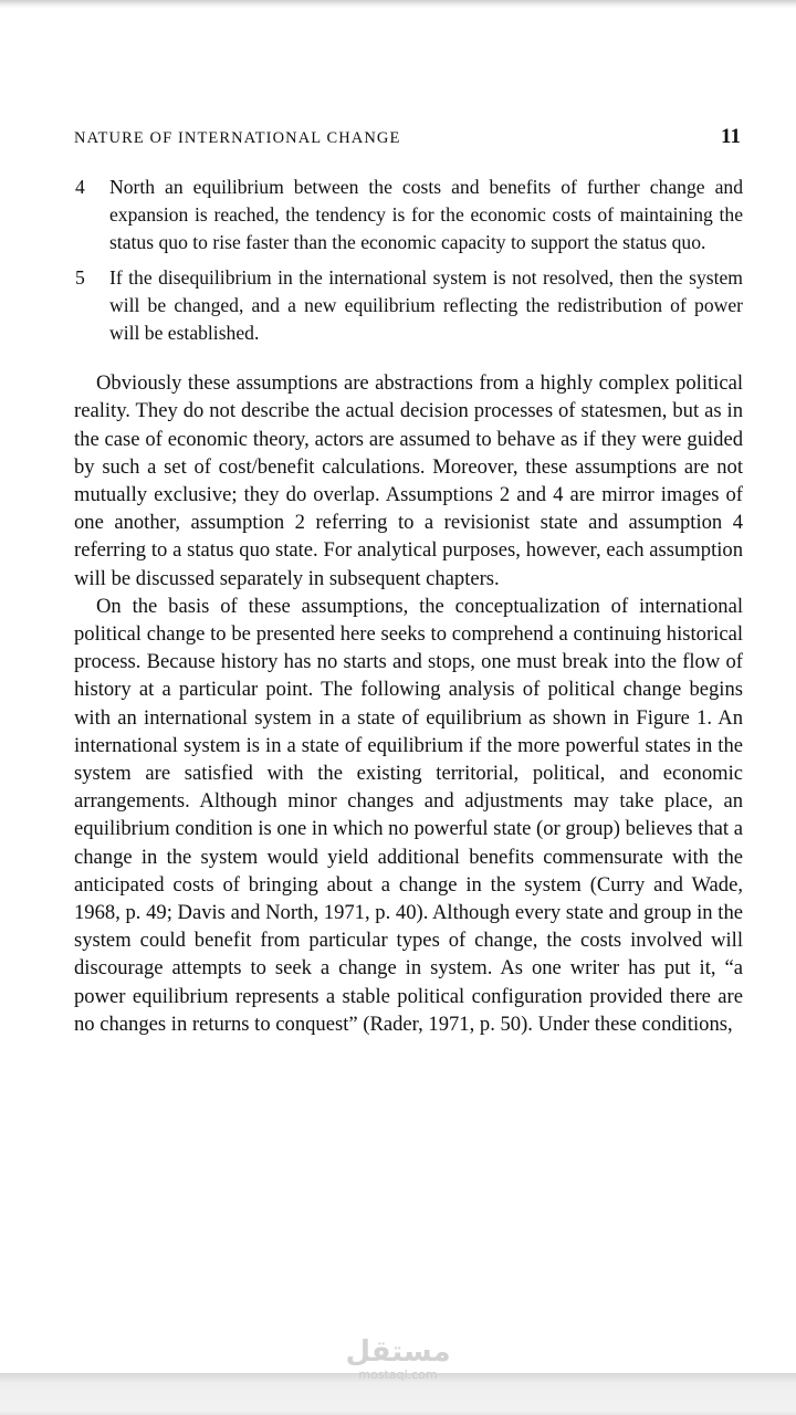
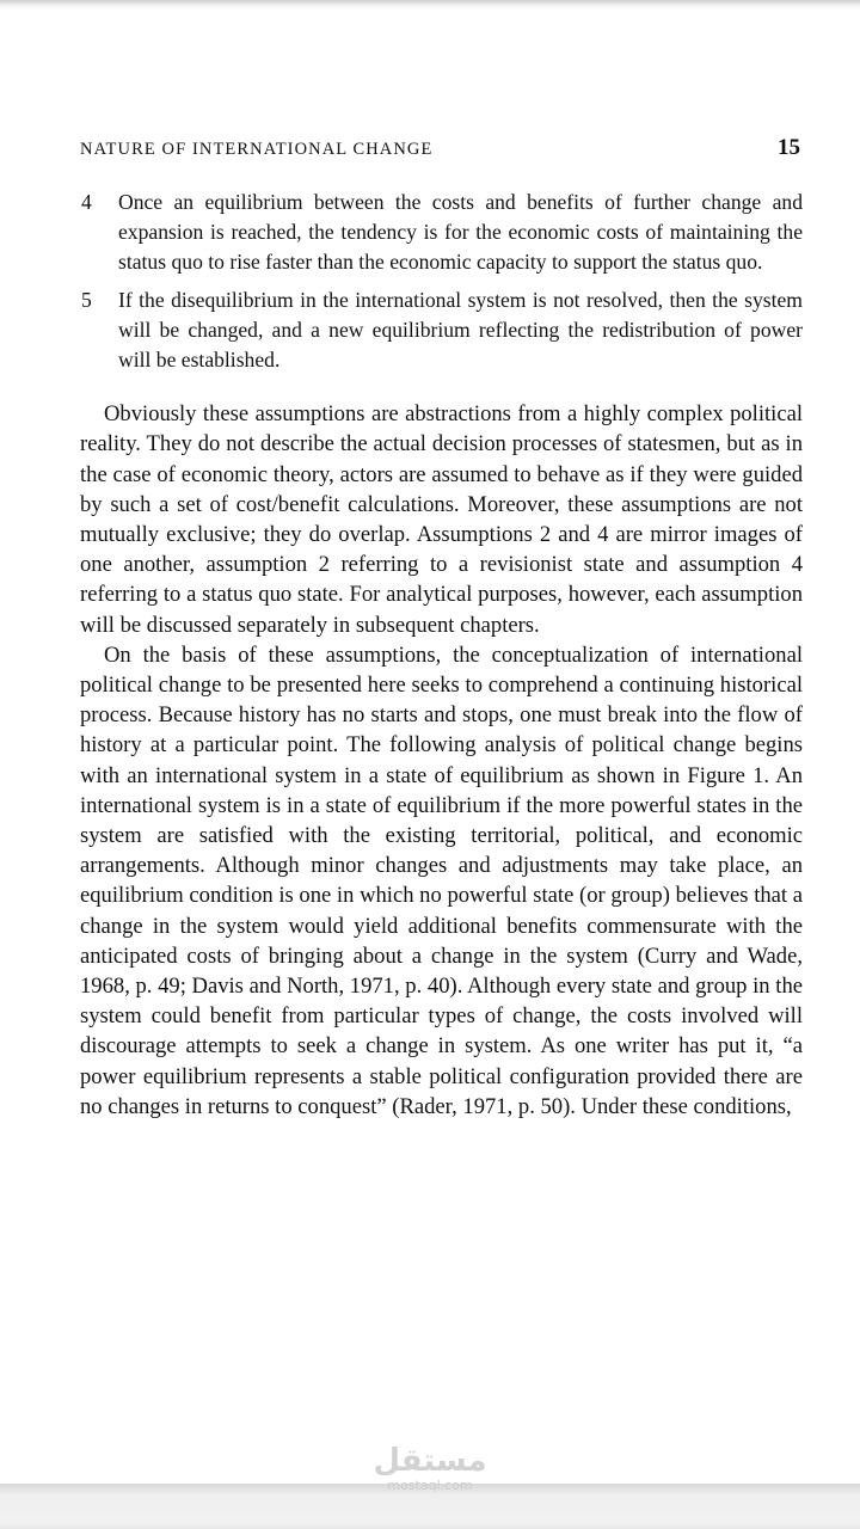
  NATURE OF INTERNATIONAL CHANGE
- 11
+ 15
  4
- North an equilibrium between the costs and benefits of further change and expansion is reached, the tendency is for the economic costs of maintaining the status quo to rise faster than the economic capacity to support the status quo.
+ Once an equilibrium between the costs and benefits of further change and expansion is reached, the tendency is for the economic costs of maintaining the status quo to rise faster than the economic capacity to support the status quo.
  5
  If the disequilibrium in the international system is not resolved, then the system will be changed, and a new equilibrium reflecting the redistribution of power will be established.
  Obviously these assumptions are abstractions from a highly complex political reality. They do not describe the actual decision processes of statesmen, but as in the case of economic theory, actors are assumed to behave as if they were guided by such a set of cost/benefit calculations. Moreover, these assumptions are not mutually exclusive; they do overlap. Assumptions 2 and 4 are mirror images of one another, assumption 2 referring to a revisionist state and assumption 4 referring to a status quo state. For analytical purposes, however, each assumption will be discussed separately in subsequent chapters.
  On the basis of these assumptions, the conceptualization of international political change to be presented here seeks to comprehend a continuing historical process. Because history has no starts and stops, one must break into the flow of history at a particular point. The following analysis of political change begins with an international system in a state of equilibrium as shown in Figure 1. An international system is in a state of equilibrium if the more powerful states in the system are satisfied with the existing territorial, political, and economic arrangements. Although minor changes and adjustments may take place, an equilibrium condition is one in which no powerful state (or group) believes that a change in the system would yield additional benefits commensurate with the anticipated costs of bringing about a change in the system (Curry and Wade, 1968, p. 49; Davis and North, 1971, p. 40). Although every state and group in the system could benefit from particular types of change, the costs involved will discourage attempts to seek a change in system. As one writer has put it, “a power equilibrium represents a stable political configuration provided there are no changes in returns to conquest” (Rader, 1971, p. 50). Under these conditions,
  مستقل
  mostaql.com
